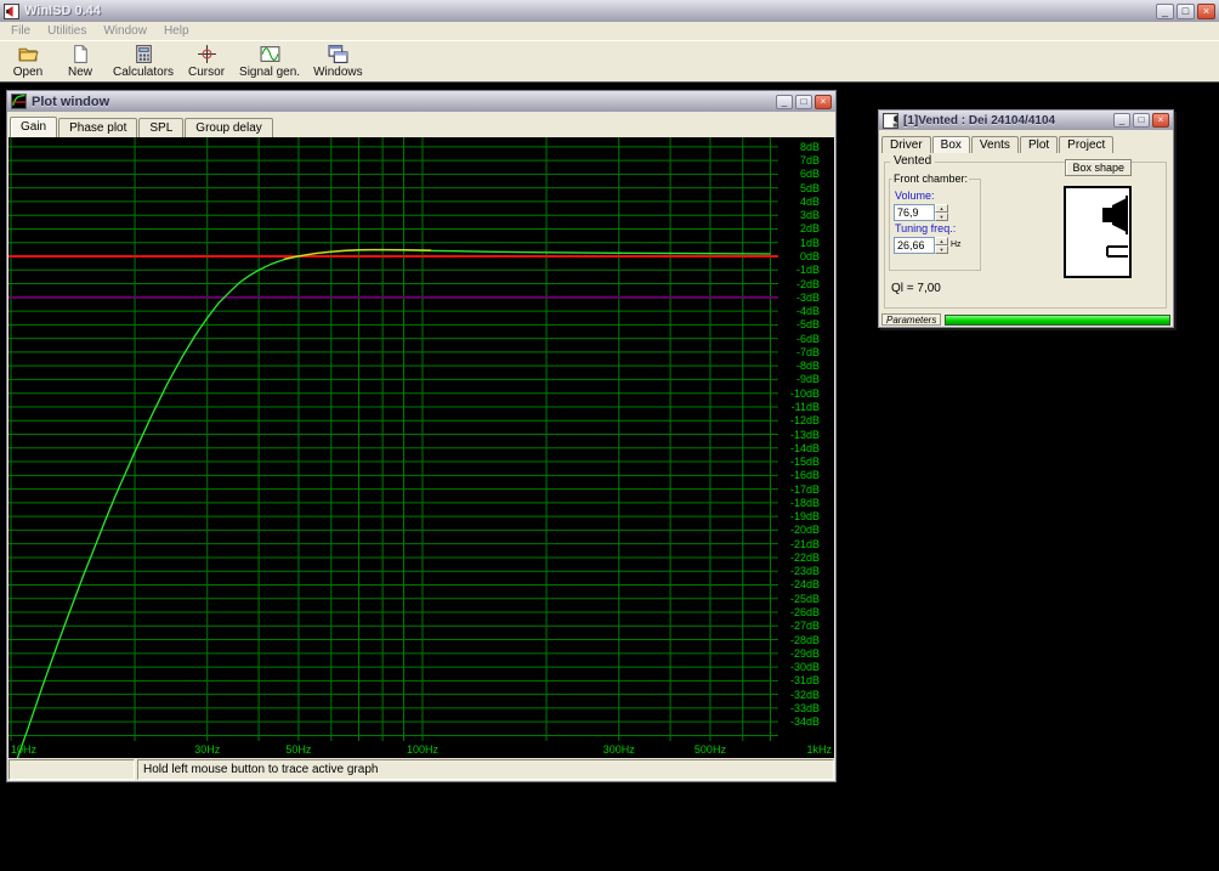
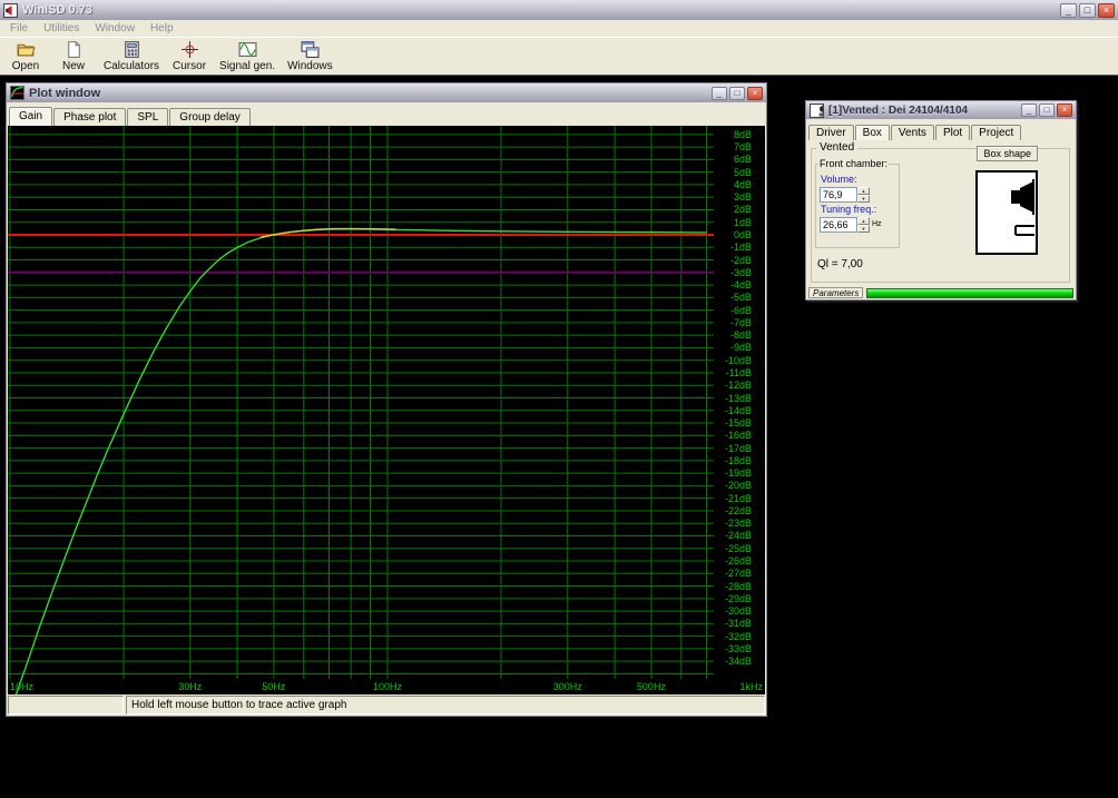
- WinISD 0.44
+ WinISD 0.73
  _
  □
  ×
  File
  Utilities
  Window
  Help
  Open
  New
  Calculators
  Cursor
  Signal gen.
  Windows
  Plot window
  _
  □
  ×
  Gain
  Phase plot
  SPL
  Group delay
  8dB
  7dB
  6dB
  5dB
  4dB
  3dB
  2dB
  1dB
  0dB
  -1dB
  -2dB
  -3dB
  -4dB
  -5dB
  -6dB
  -7dB
  -8dB
  -9dB
  -10dB
  -11dB
  -12dB
  -13dB
  -14dB
  -15dB
  -16dB
  -17dB
  -18dB
  -19dB
  -20dB
  -21dB
  -22dB
  -23dB
  -24dB
  -25dB
  -26dB
  -27dB
  -28dB
  -29dB
  -30dB
  -31dB
  -32dB
  -33dB
  -34dB
  10Hz
  30Hz
  50Hz
  100Hz
  300Hz
  500Hz
  1kHz
  Hold left mouse button to trace active graph
  [1]Vented : Dei 24104/4104
  _
  □
  ×
  Driver
  Box
  Vents
  Plot
  Project
  Vented
  Box shape
  Front chamber:
  Volume:
  76,9
  Tuning freq.:
  26,66
  Ql = 7,00
  Parameters
